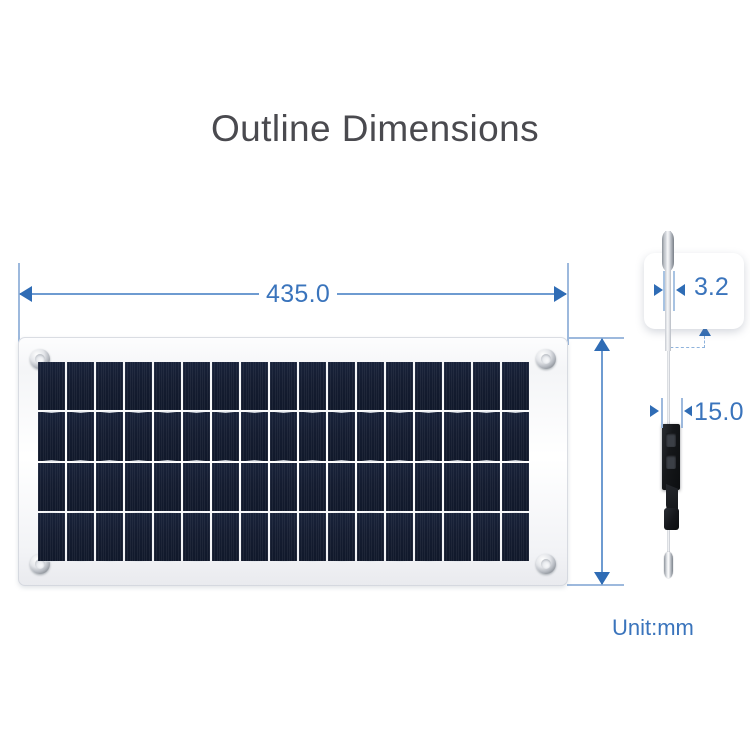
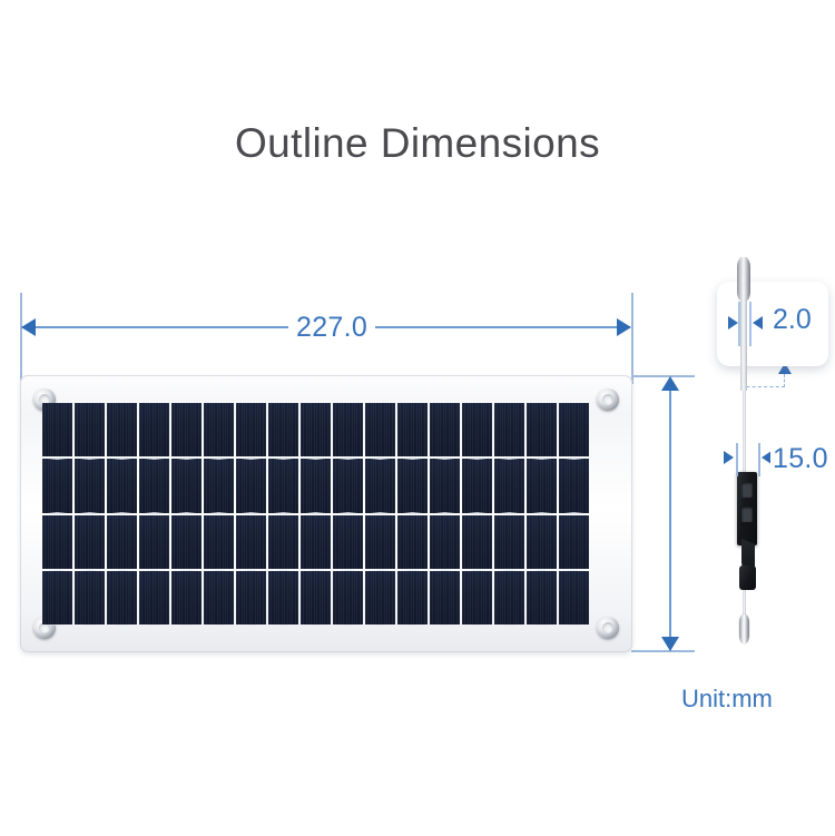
  Outline Dimensions
- 435.0
+ 227.0
  15.0
- 3.2
+ 2.0
  Unit:mm
